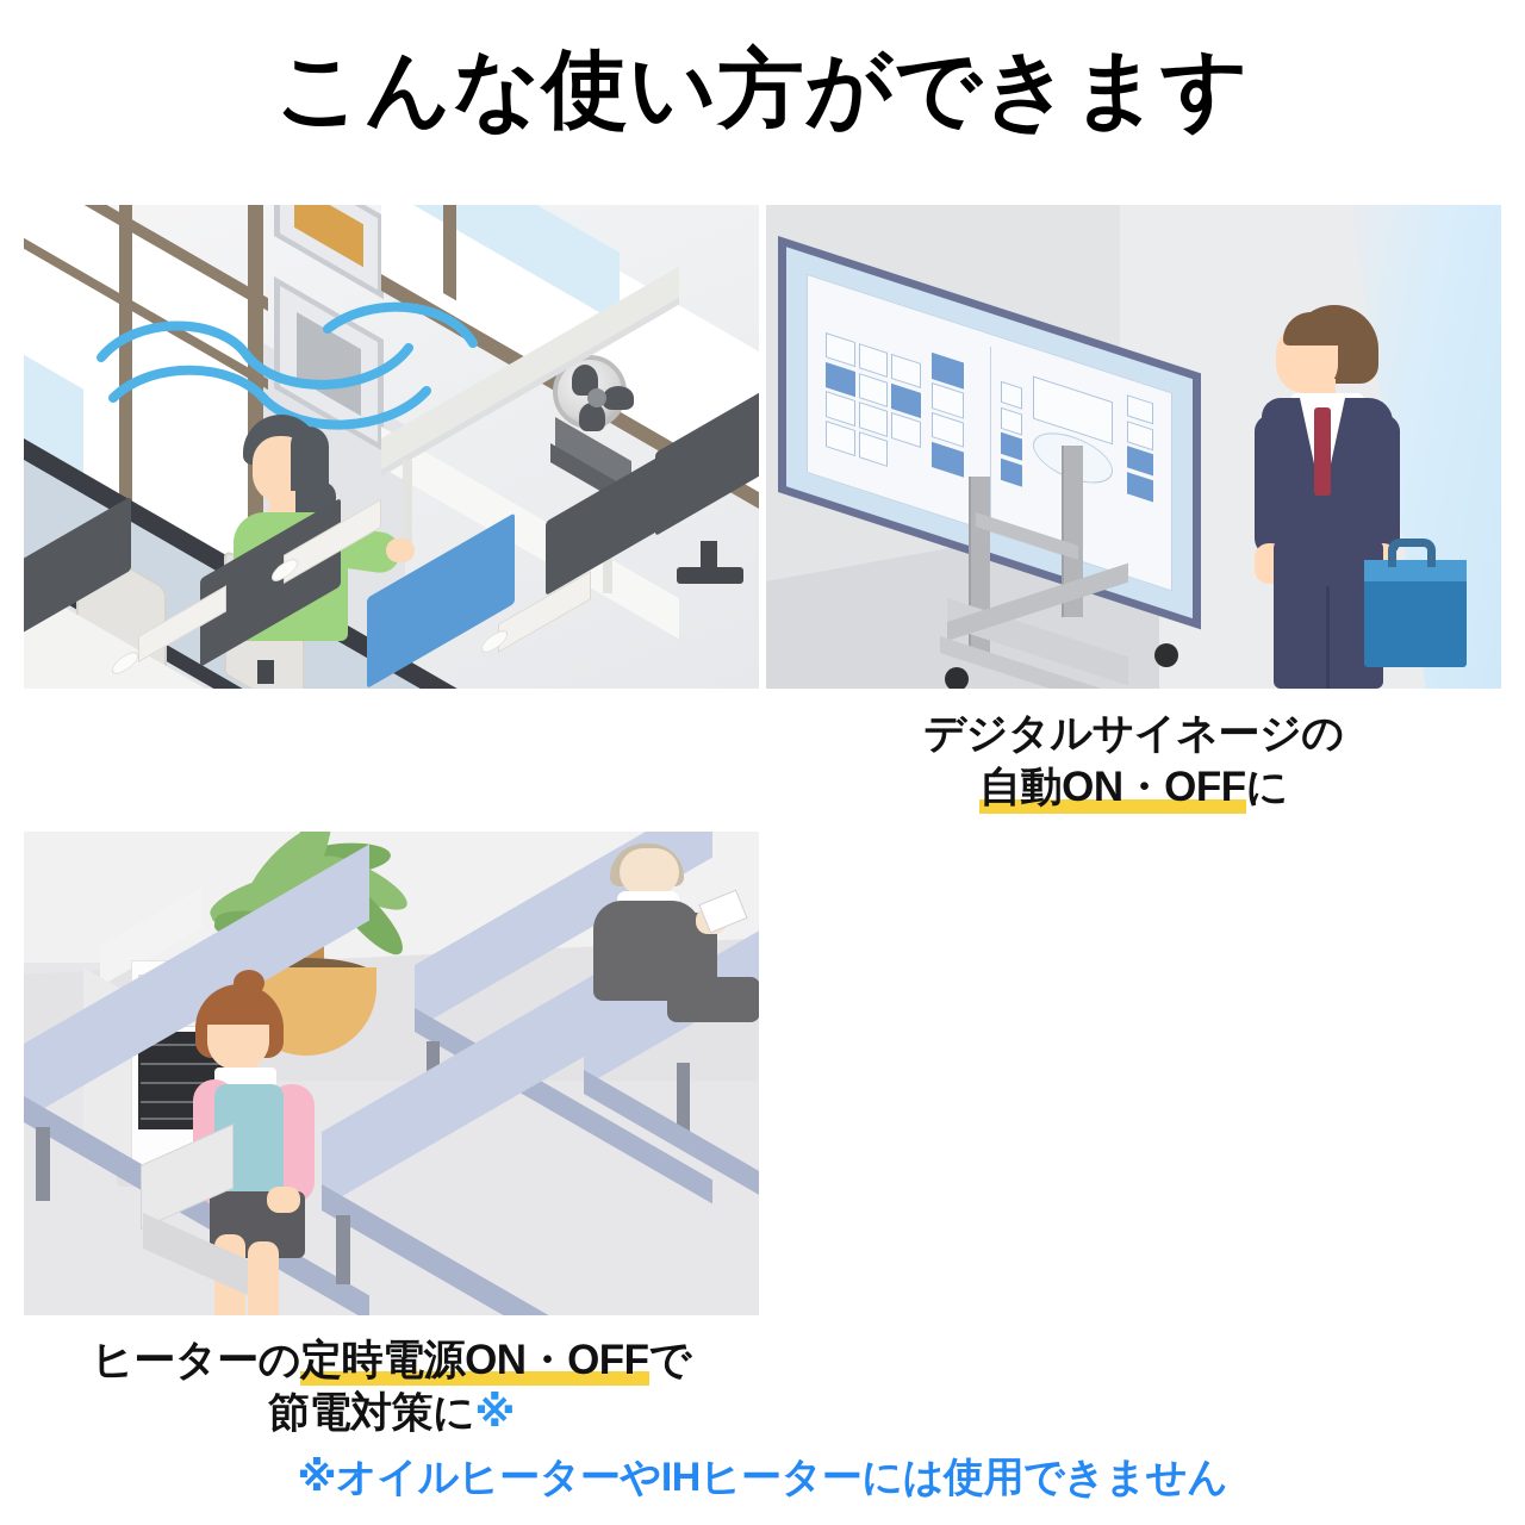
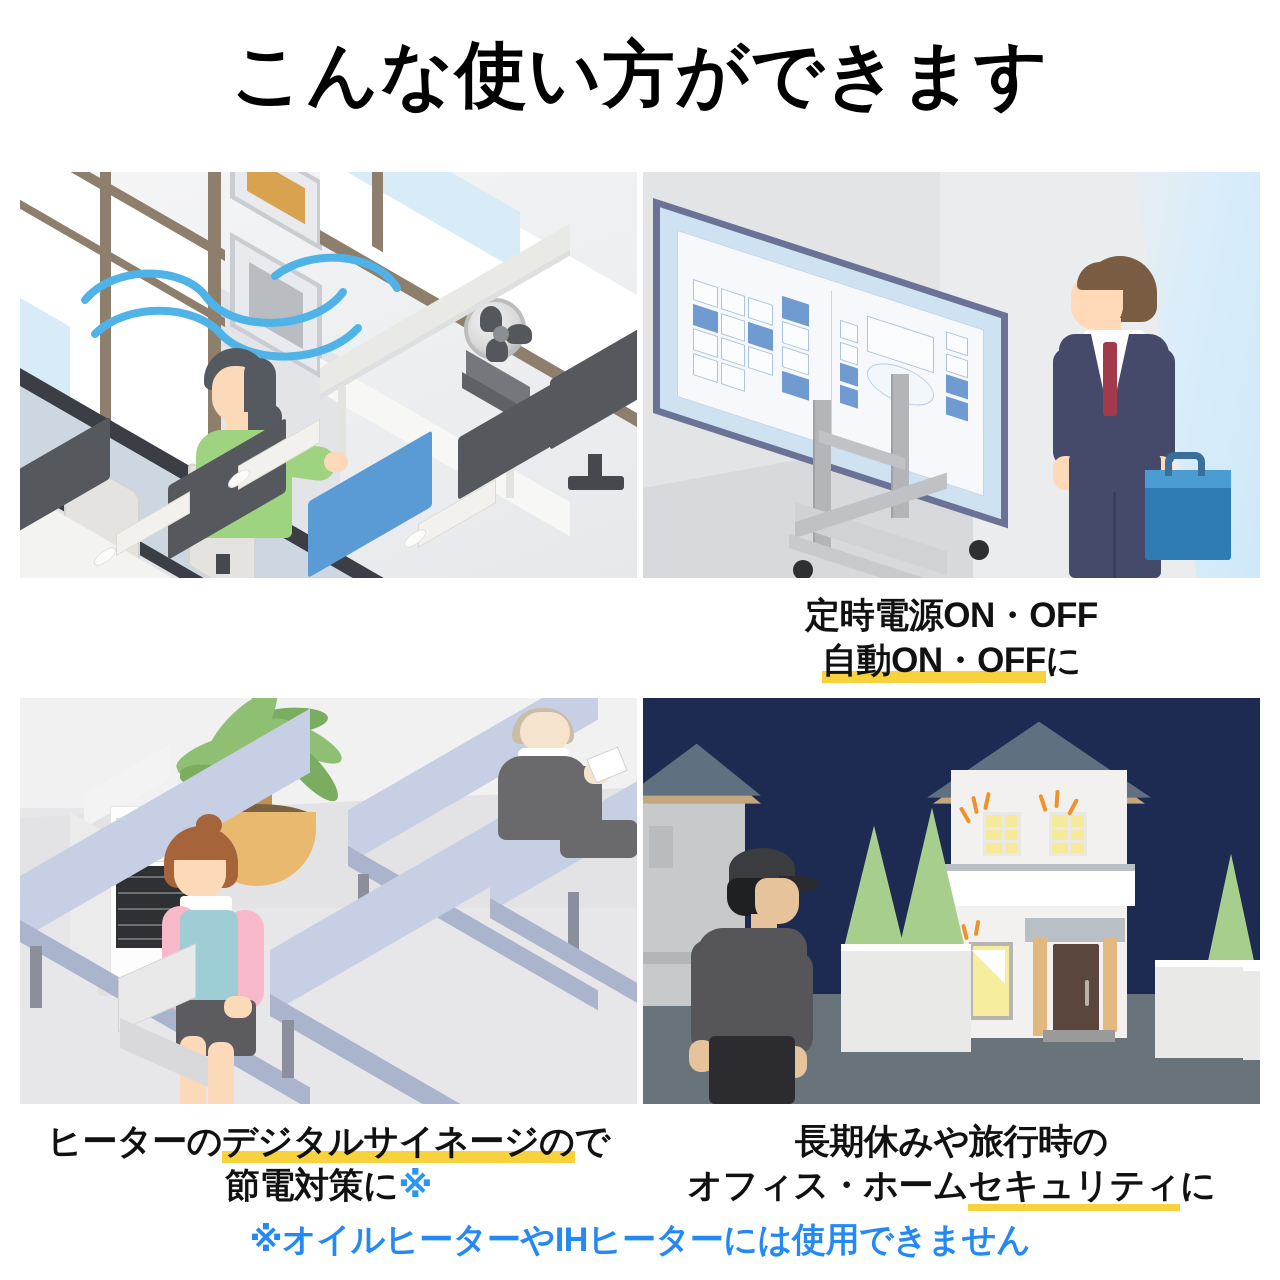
  こんな使い方ができます
- デジタルサイネージの
+ 定時電源ON・OFF
  自動ON・OFFに
- ヒーターの定時電源ON・OFFで
+ ヒーターのデジタルサイネージので
  節電対策に※
+ 長期休みや旅行時の
+ オフィス・ホームセキュリティに
  ※オイルヒーターやIHヒーターには使用できません
